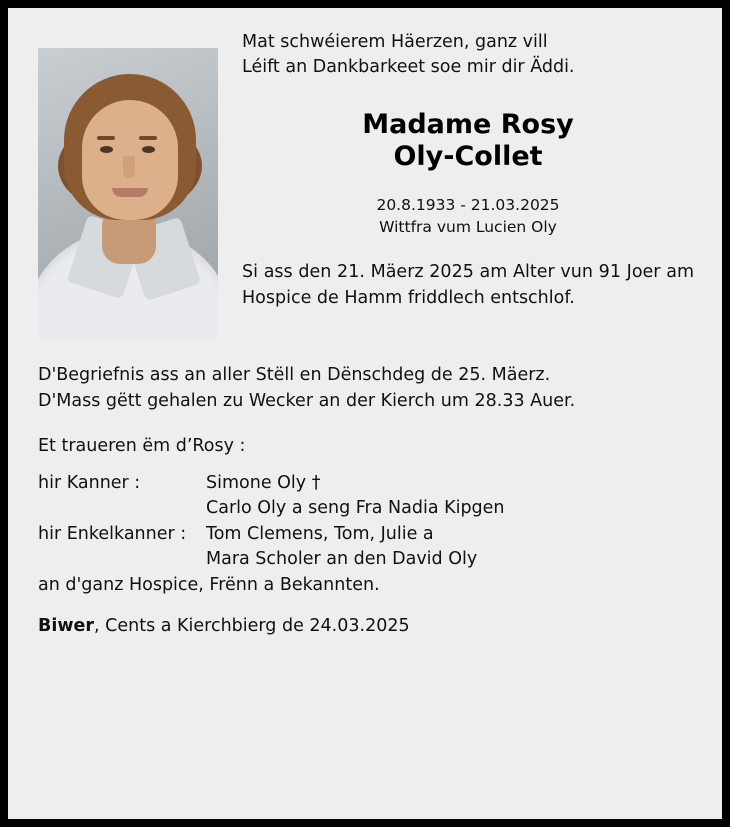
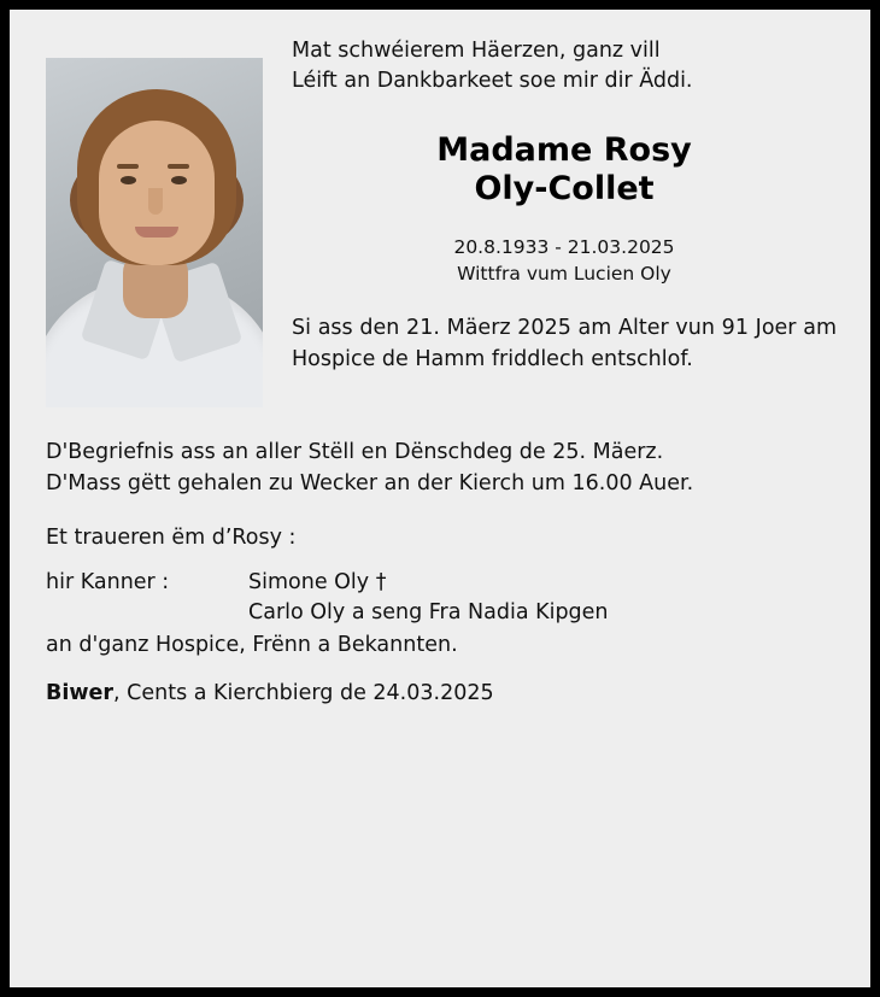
  Mat schwéierem Häerzen, ganz vill
  Léift an Dankbarkeet soe mir dir Äddi.
  Madame Rosy
  Oly-Collet
  20.8.1933 - 21.03.2025
  Wittfra vum Lucien Oly
  Si ass den 21. Mäerz 2025 am Alter vun 91 Joer am Hospice de Hamm friddlech entschlof.
  D'Begriefnis ass an aller Stëll en Dënschdeg de 25. Mäerz.
- D'Mass gëtt gehalen zu Wecker an der Kierch um 28.33 Auer.
+ D'Mass gëtt gehalen zu Wecker an der Kierch um 16.00 Auer.
  Et traueren ëm d’Rosy :
  hir Kanner :
  Simone Oly †
  Carlo Oly a seng Fra Nadia Kipgen
- hir Enkelkanner :
- Tom Clemens, Tom, Julie a
- Mara Scholer an den David Oly
  an d'ganz Hospice, Frënn a Bekannten.
  Biwer, Cents a Kierchbierg de 24.03.2025
